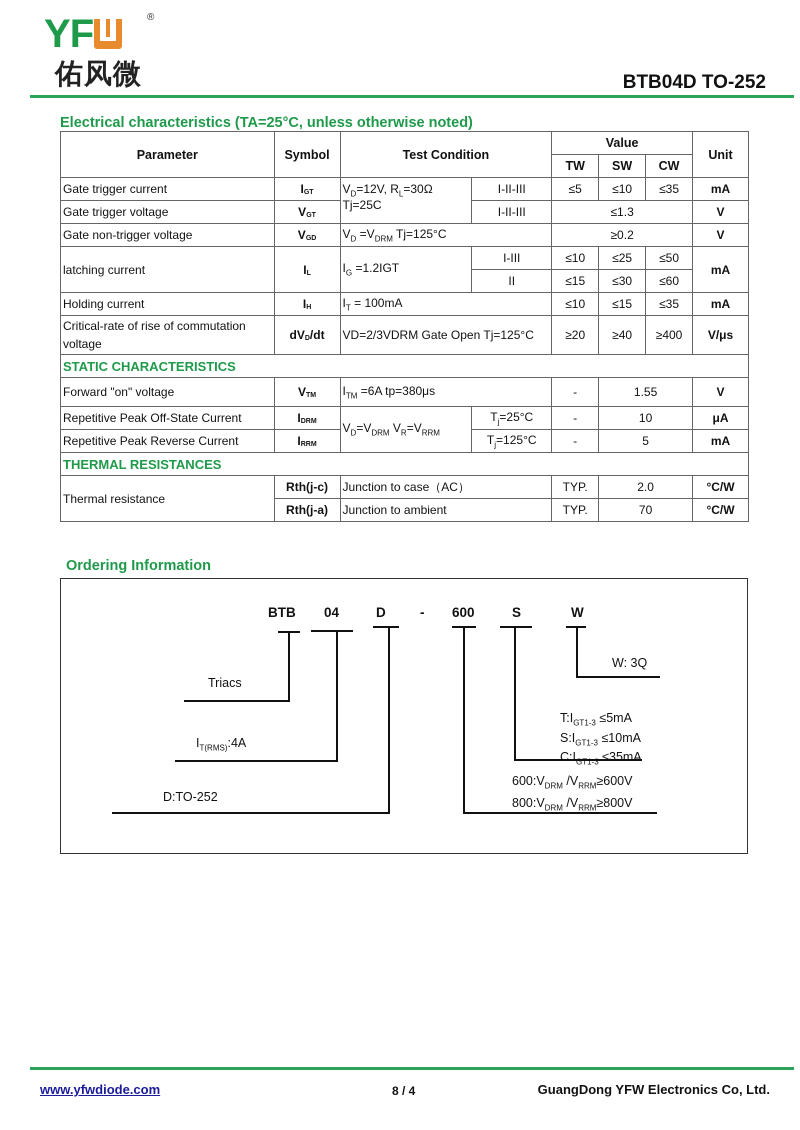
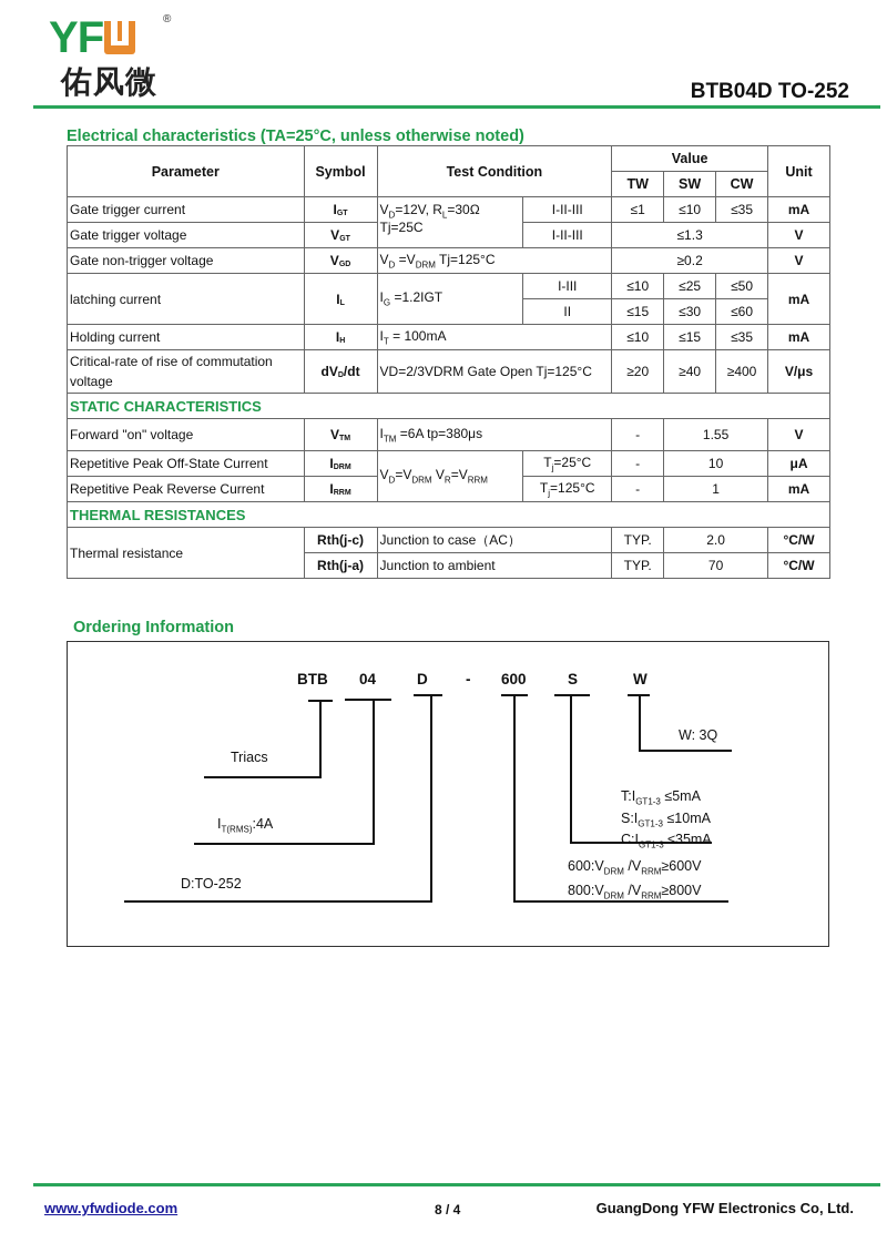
  YF
  ®
  佑风微
  BTB04D TO-252
  Electrical characteristics (TA=25°C, unless otherwise noted)
  Parameter	Symbol	Test Condition	Value	Unit
  TW	SW	CW
- Gate trigger current	I	VD=12V, RL=30ΩTj=25C	I-II-III	≤5	≤10	≤35	mA
+ Gate trigger current	I	VD=12V, RL=30ΩTj=25C	I-II-III	≤1	≤10	≤35	mA
  Gate trigger voltage	V	I-II-III	≤1.3	V
  Gate non-trigger voltage	V	VD =VDRM Tj=125°C	≥0.2	V
  latching current	I	IG =1.2IGT	I-III	≤10	≤25	≤50	mA
  II	≤15	≤30	≤60
  Holding current	I	IT = 100mA	≤10	≤15	≤35	mA
  Critical-rate of rise of commutation voltage	dV /dt	VD=2/3VDRM Gate Open Tj=125°C	≥20	≥40	≥400	V/μs
  STATIC CHARACTERISTICS
  Forward "on" voltage	V	ITM =6A tp=380μs	-	1.55	V
  Repetitive Peak Off-State Current	I	VD=VDRM VR=VRRM	Tj=25°C	-	10	μA
- Repetitive Peak Reverse Current	I	Tj=125°C	-	5	mA
+ Repetitive Peak Reverse Current	I	Tj=125°C	-	1	mA
  THERMAL RESISTANCES
  Thermal resistance	Rth(j-c)	Junction to case（AC）	TYP.	2.0	°C/W
  Rth(j-a)	Junction to ambient	TYP.	70	°C/W
  Ordering Information
  BTB
  04
  D
  -
  600
  S
  W
  Triacs
  IT(RMS):4A
  D:TO-252
  W: 3Q
  T:IGT1-3 ≤5mA
  S:IGT1-3 ≤10mA
  C:IGT1-3 ≤35mA
  600:VDRM /VRRM≥600V
  800:VDRM /VRRM≥800V
  www.yfwdiode.com
  8 / 4
  GuangDong YFW Electronics Co, Ltd.
